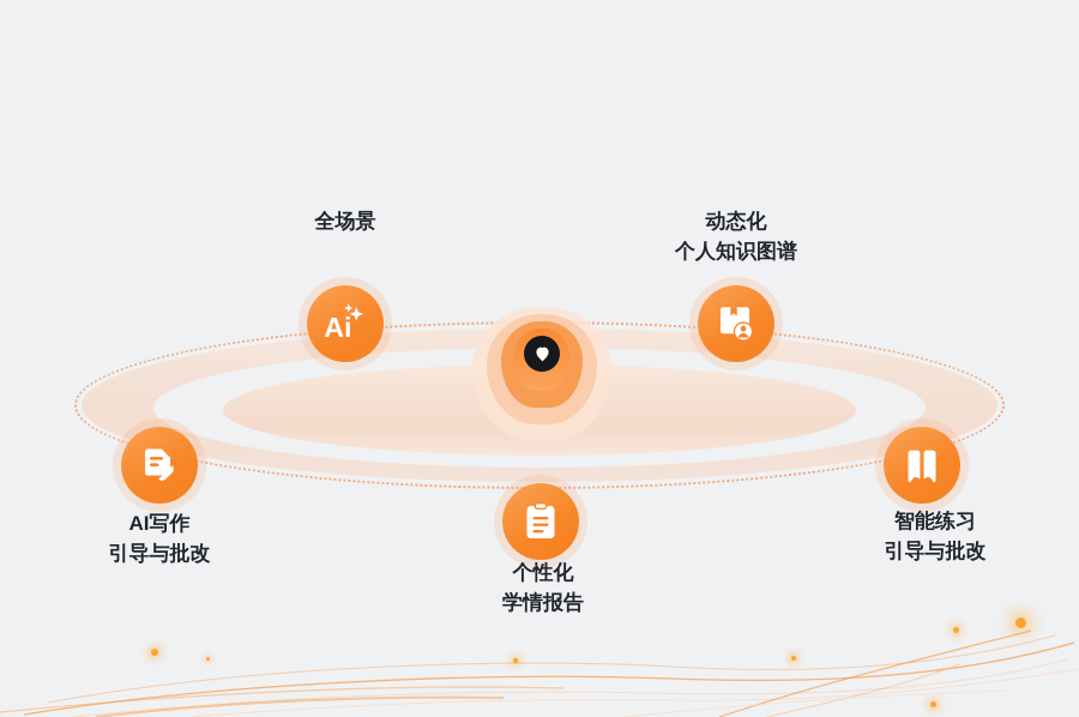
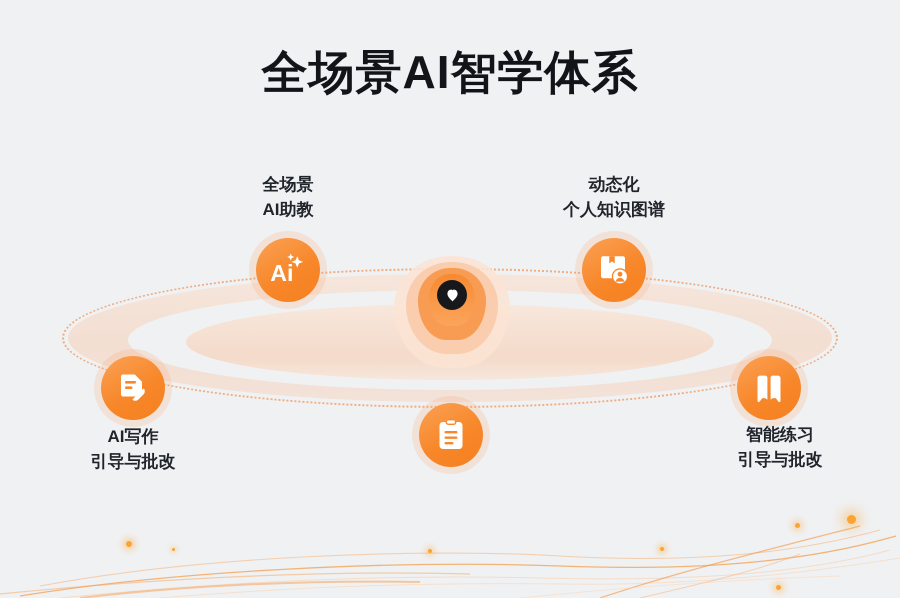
+ 全场景AI智学体系
  Ai
  全场景
+ AI助教
  动态化
  个人知识图谱
  AI写作
  引导与批改
  智能练习
  引导与批改
- 个性化
- 学情报告
